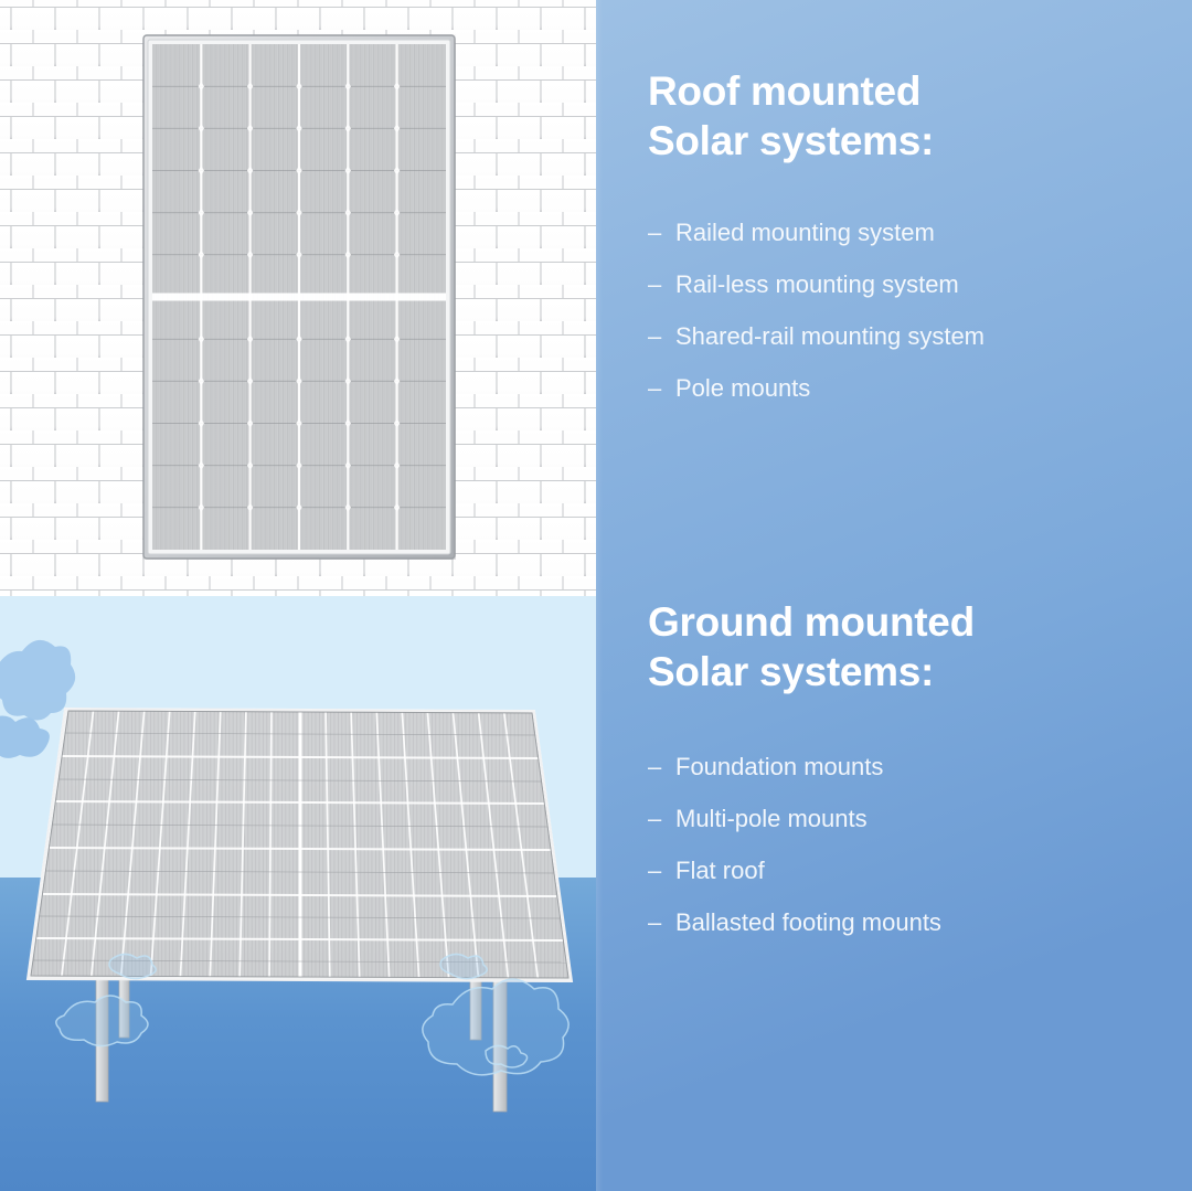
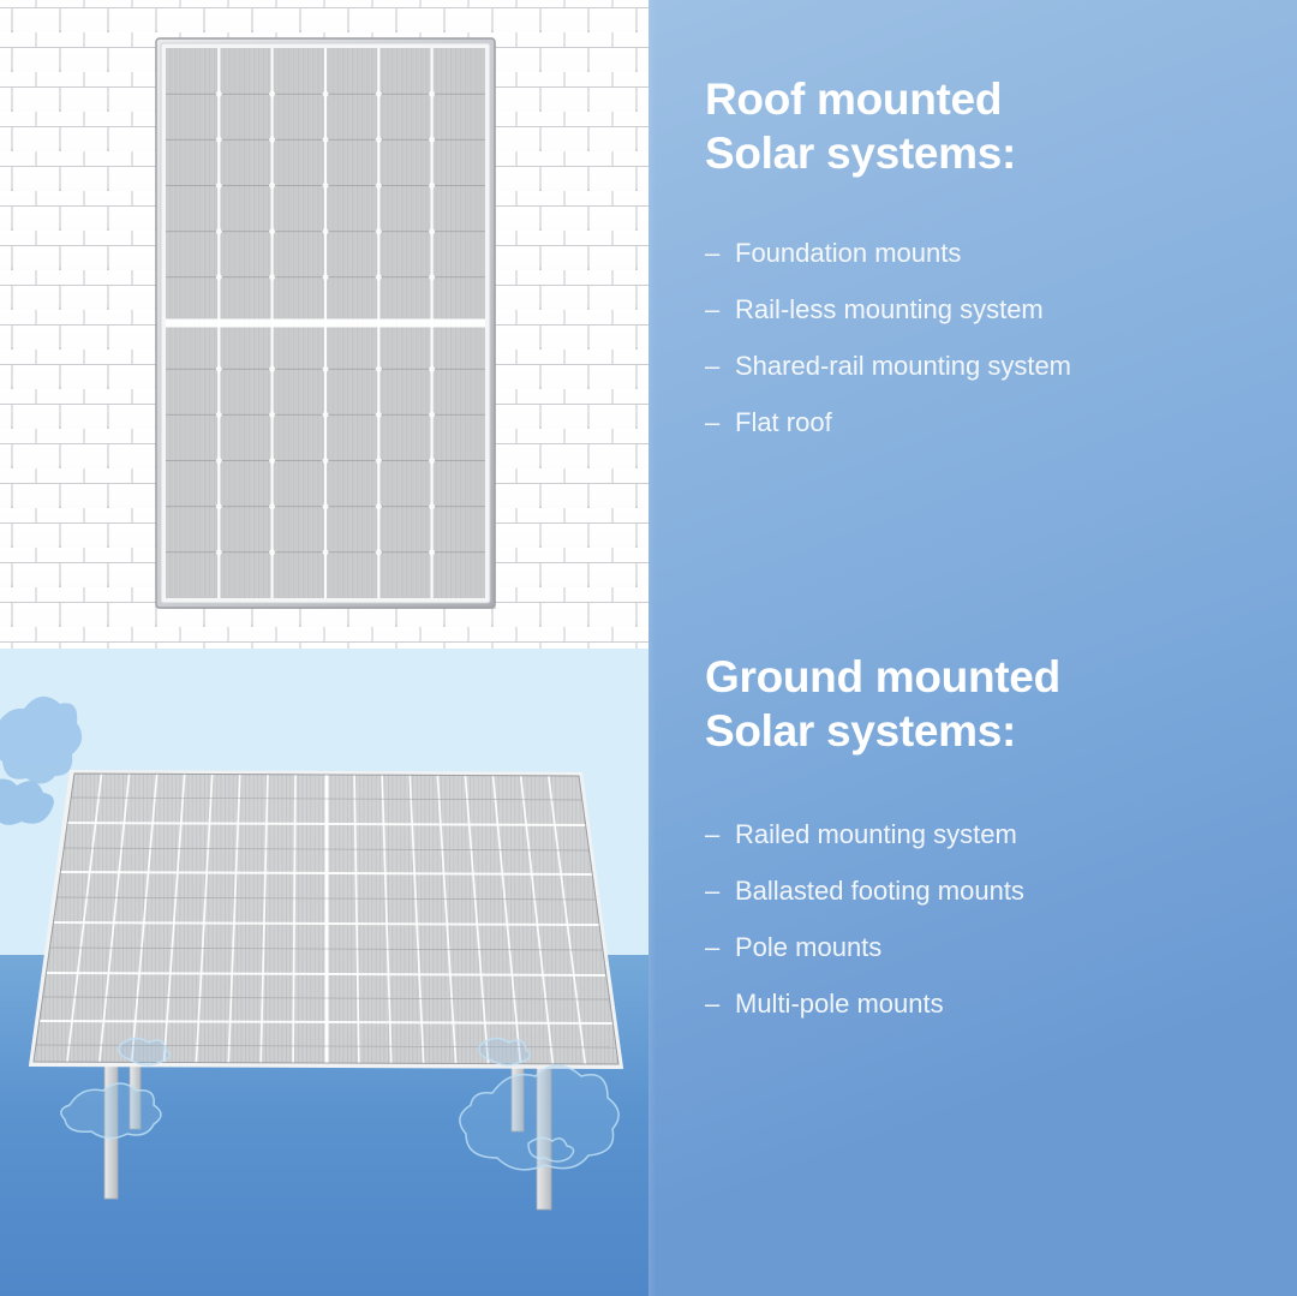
  Roof mounted
  Solar systems:
  –
- Railed mounting system
+ Foundation mounts
  –
  Rail-less mounting system
  –
  Shared-rail mounting system
  –
- Pole mounts
+ Flat roof
  Ground mounted
  Solar systems:
  –
- Foundation mounts
+ Railed mounting system
  –
- Multi-pole mounts
+ Ballasted footing mounts
  –
- Flat roof
+ Pole mounts
  –
- Ballasted footing mounts
+ Multi-pole mounts
